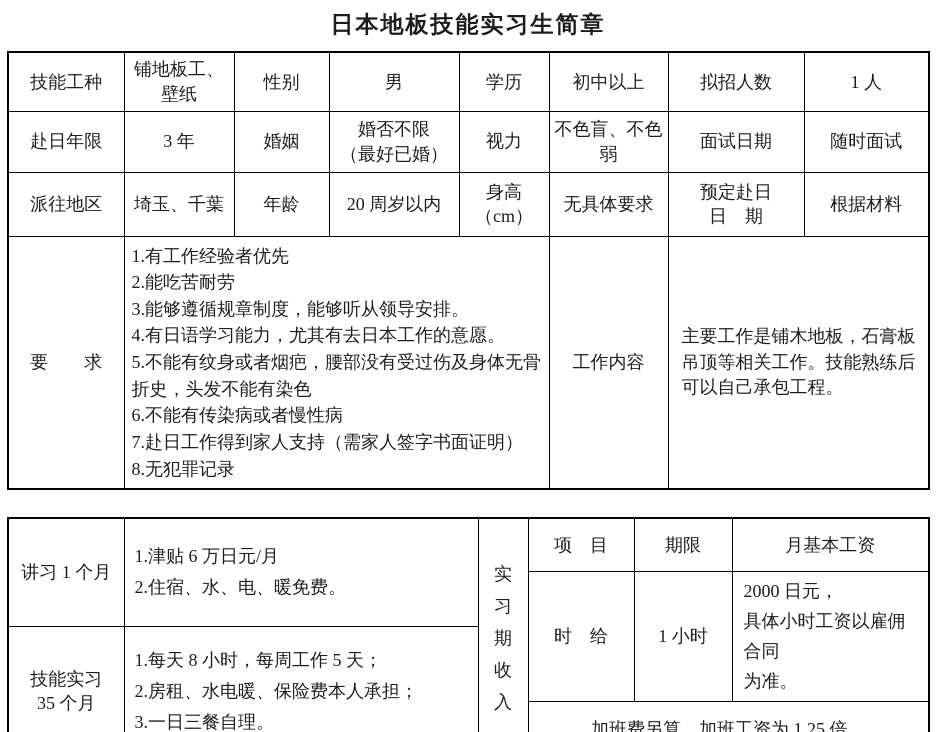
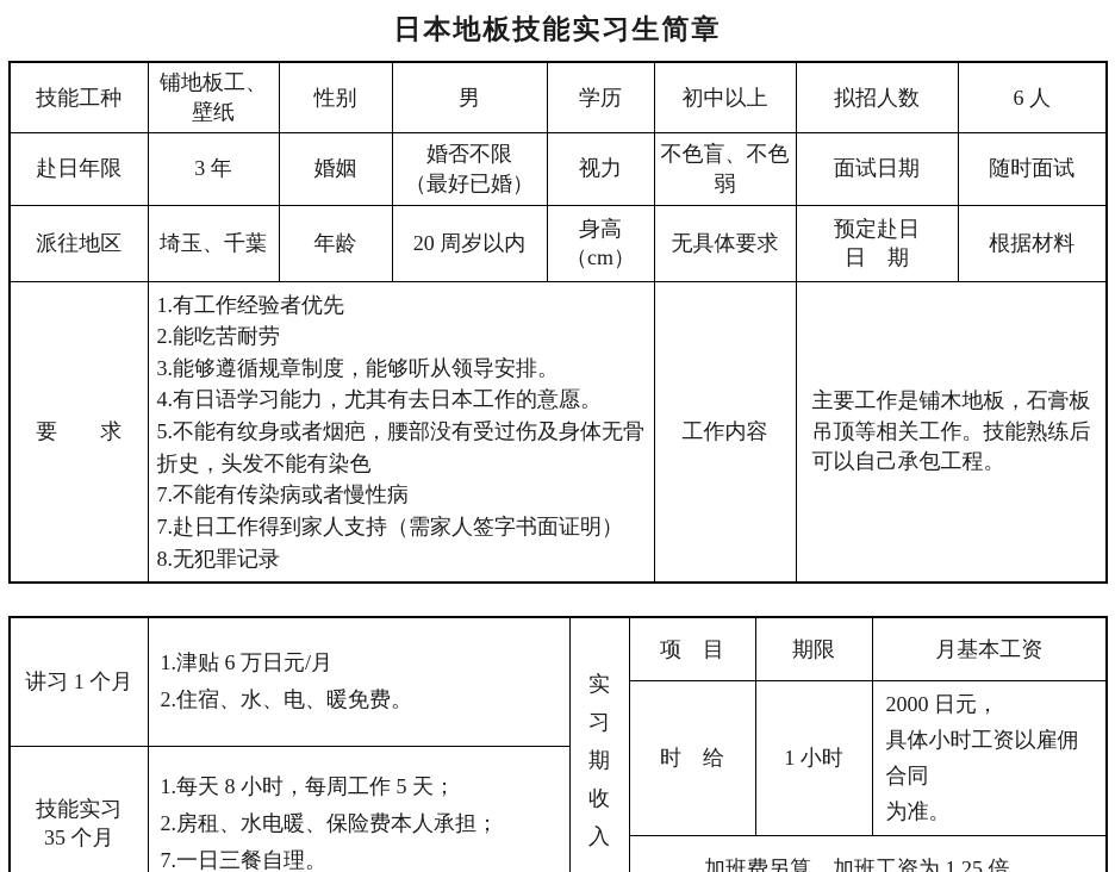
  日本地板技能实习生简章
- 技能工种	铺地板工、 壁纸	性别	男	学历	初中以上	拟招人数	1 人
+ 技能工种	铺地板工、 壁纸	性别	男	学历	初中以上	拟招人数	6 人
  赴日年限	3 年	婚姻	婚否不限 （最好已婚）	视力	不色盲、不色 弱	面试日期	随时面试
  派往地区	埼玉、千葉	年龄	20 周岁以内	身高（cm）	无具体要求	预定赴日 日 期	根据材料
- 要 求	1.有工作经验者优先2.能吃苦耐劳3.能够遵循规章制度，能够听从领导安排。4.有日语学习能力，尤其有去日本工作的意愿。5.不能有纹身或者烟疤，腰部没有受过伤及身体无骨折史，头发不能有染色6.不能有传染病或者慢性病7.赴日工作得到家人支持（需家人签字书面证明）8.无犯罪记录	工作内容	主要工作是铺木地板，石膏板 吊顶等相关工作。技能熟练后 可以自己承包工程。
+ 要 求	1.有工作经验者优先2.能吃苦耐劳3.能够遵循规章制度，能够听从领导安排。4.有日语学习能力，尤其有去日本工作的意愿。5.不能有纹身或者烟疤，腰部没有受过伤及身体无骨折史，头发不能有染色7.不能有传染病或者慢性病7.赴日工作得到家人支持（需家人签字书面证明）8.无犯罪记录	工作内容	主要工作是铺木地板，石膏板 吊顶等相关工作。技能熟练后 可以自己承包工程。
  讲习 1 个月	1.津贴 6 万日元/月2.住宿、水、电、暖免费。	实 习 期 收 入	项 目	期限	月基本工资
  时 给	1 小时	2000 日元， 具体小时工资以雇佣合同 为准。
- 技能实习 35 个月	1.每天 8 小时，每周工作 5 天；2.房租、水电暖、保险费本人承担；3.一日三餐自理。
+ 技能实习 35 个月	1.每天 8 小时，每周工作 5 天；2.房租、水电暖、保险费本人承担；7.一日三餐自理。
  加班费另算，加班工资为 1.25 倍。
